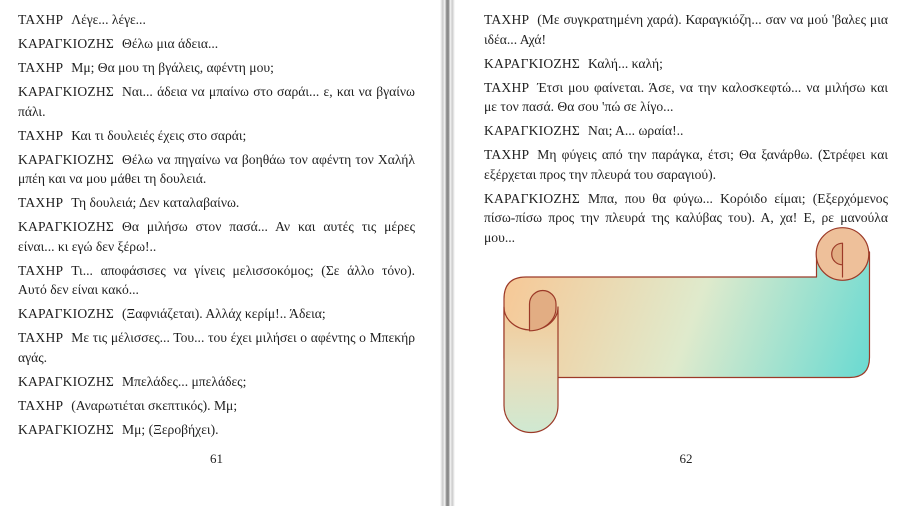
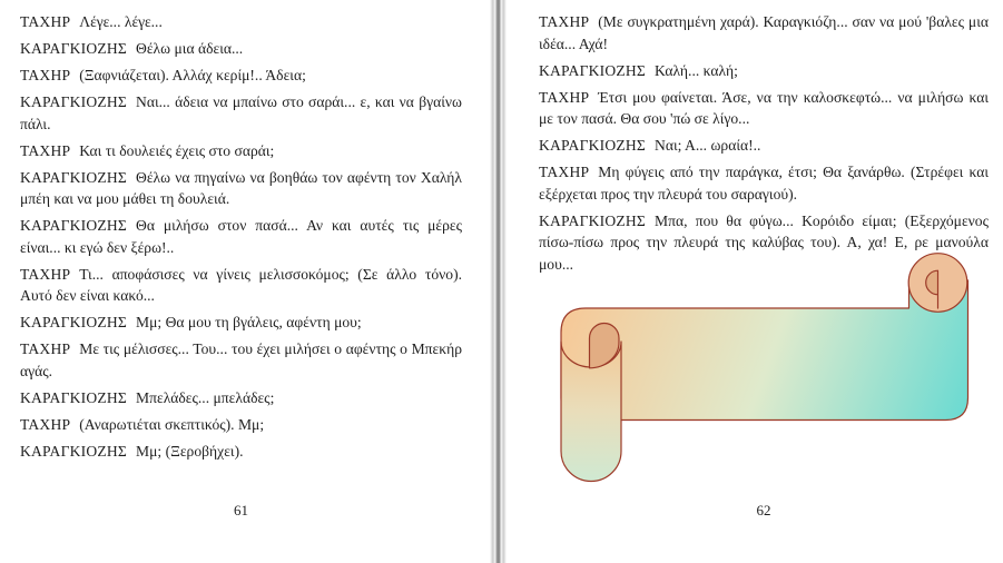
  ΤΑΧΗΡ Λέγε... λέγε...
  ΚΑΡΑΓΚΙΟΖΗΣ Θέλω μια άδεια...
- ΤΑΧΗΡ Μμ; Θα μου τη βγάλεις, αφέντη μου;
+ ΤΑΧΗΡ (Ξαφνιάζεται). Αλλάχ κερίμ!.. Άδεια;
  ΚΑΡΑΓΚΙΟΖΗΣ Ναι... άδεια να μπαίνω στο σαράι... ε, και να βγαίνω πάλι.
  ΤΑΧΗΡ Και τι δουλειές έχεις στο σαράι;
  ΚΑΡΑΓΚΙΟΖΗΣ Θέλω να πηγαίνω να βοηθάω τον αφέντη τον Χαλήλ μπέη και να μου μάθει τη δουλειά.
- ΤΑΧΗΡ Τη δουλειά; Δεν καταλαβαίνω.
  ΚΑΡΑΓΚΙΟΖΗΣ Θα μιλήσω στον πασά... Αν και αυτές τις μέρες είναι... κι εγώ δεν ξέρω!..
  ΤΑΧΗΡ Τι... αποφάσισες να γίνεις μελισσοκόμος; (Σε άλλο τόνο). Αυτό δεν είναι κακό...
- ΚΑΡΑΓΚΙΟΖΗΣ (Ξαφνιάζεται). Αλλάχ κερίμ!.. Άδεια;
+ ΚΑΡΑΓΚΙΟΖΗΣ Μμ; Θα μου τη βγάλεις, αφέντη μου;
  ΤΑΧΗΡ Με τις μέλισσες... Του... του έχει μιλήσει ο αφέντης ο Μπεκήρ αγάς.
  ΚΑΡΑΓΚΙΟΖΗΣ Μπελάδες... μπελάδες;
  ΤΑΧΗΡ (Αναρωτιέται σκεπτικός). Μμ;
  ΚΑΡΑΓΚΙΟΖΗΣ Μμ; (Ξεροβήχει).
  61
  ΤΑΧΗΡ (Με συγκρατημένη χαρά). Καραγκιόζη... σαν να μού 'βαλες μια ιδέα... Αχά!
  ΚΑΡΑΓΚΙΟΖΗΣ Καλή... καλή;
  ΤΑΧΗΡ Έτσι μου φαίνεται. Άσε, να την καλοσκεφτώ... να μιλήσω και με τον πασά. Θα σου 'πώ σε λίγο...
  ΚΑΡΑΓΚΙΟΖΗΣ Ναι; Α... ωραία!..
  ΤΑΧΗΡ Μη φύγεις από την παράγκα, έτσι; Θα ξανάρθω. (Στρέφει και εξέρχεται προς την πλευρά του σαραγιού).
  ΚΑΡΑΓΚΙΟΖΗΣ Μπα, που θα φύγω... Κορόιδο είμαι; (Εξερχόμενος πίσω-πίσω προς την πλευρά της καλύβας του). Α, χα! Ε, ρε μανούλα μου...
  62
